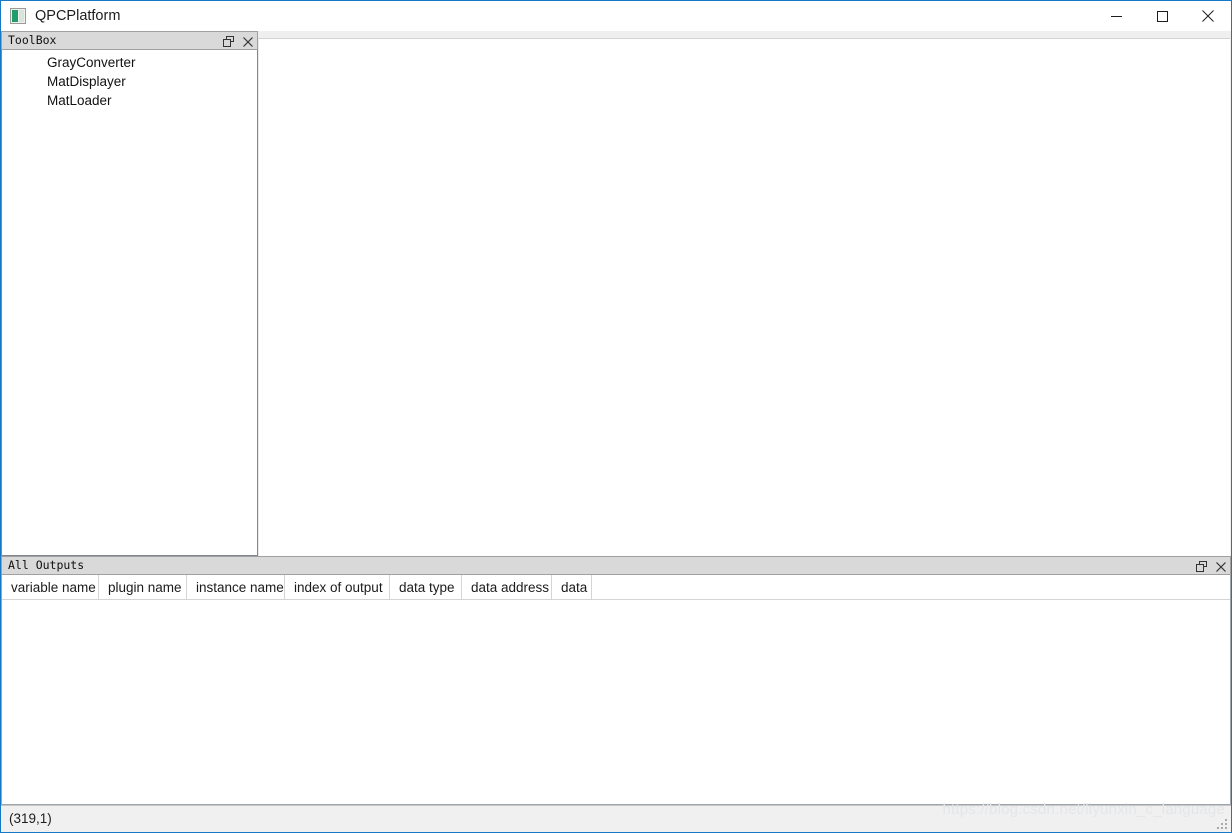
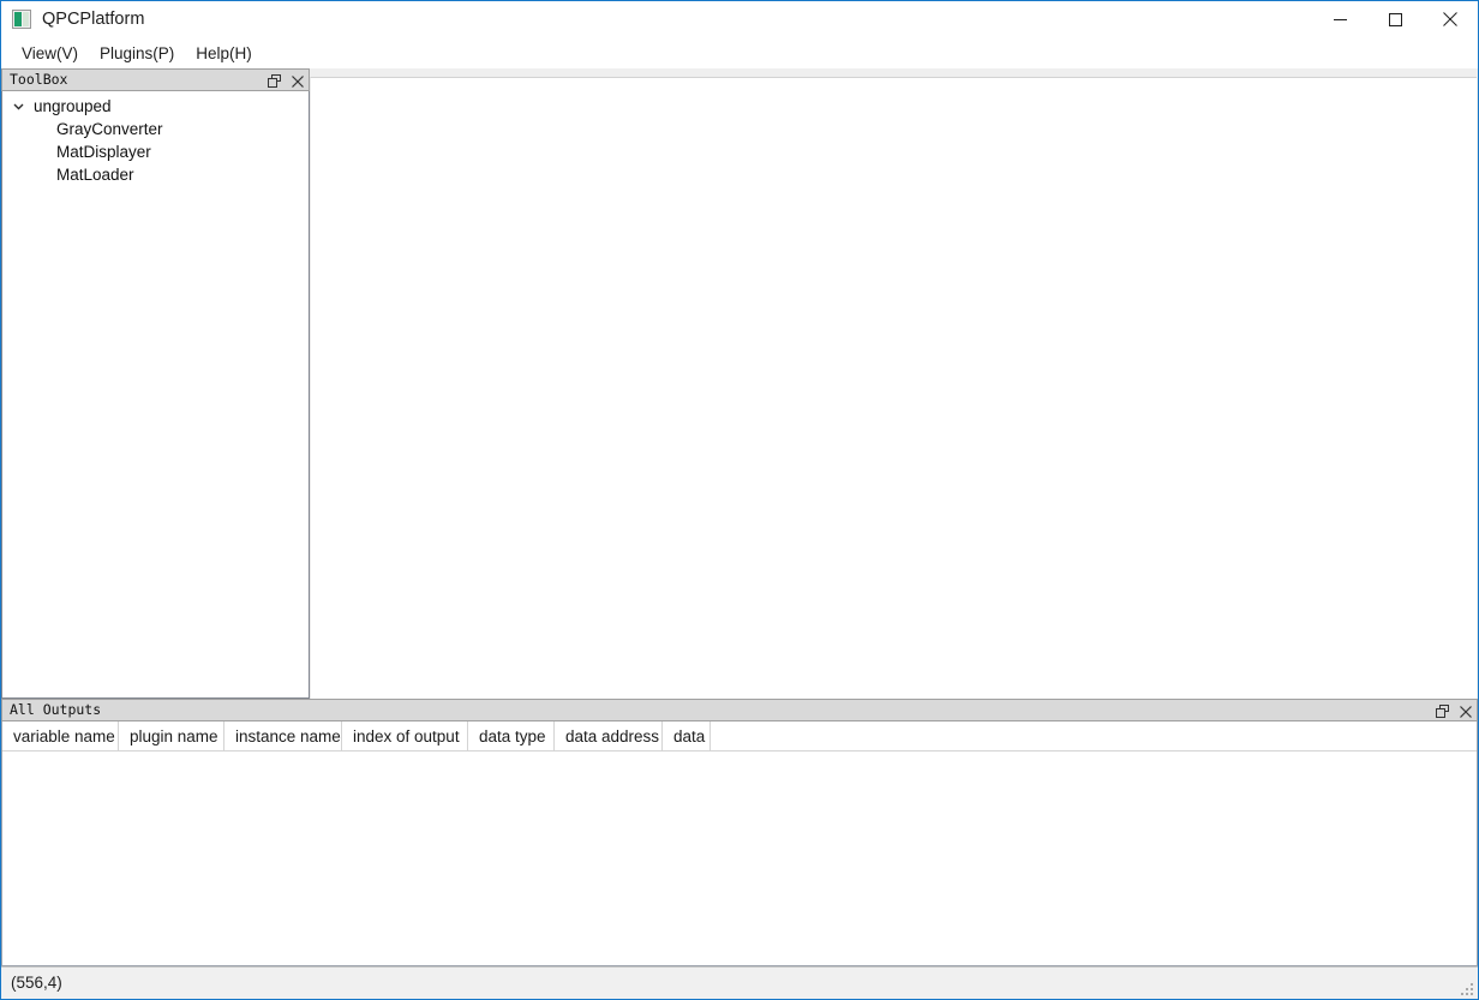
  QPCPlatform
+ View(V)
+ Plugins(P)
+ Help(H)
  ToolBox
+ ungrouped
  GrayConverter
  MatDisplayer
  MatLoader
  All Outputs
  variable name
  plugin name
  instance name
  index of output
  data type
  data address
  data
- (319,1)
+ (556,4)
- https://blog.csdn.net/liyunxin_c_language
